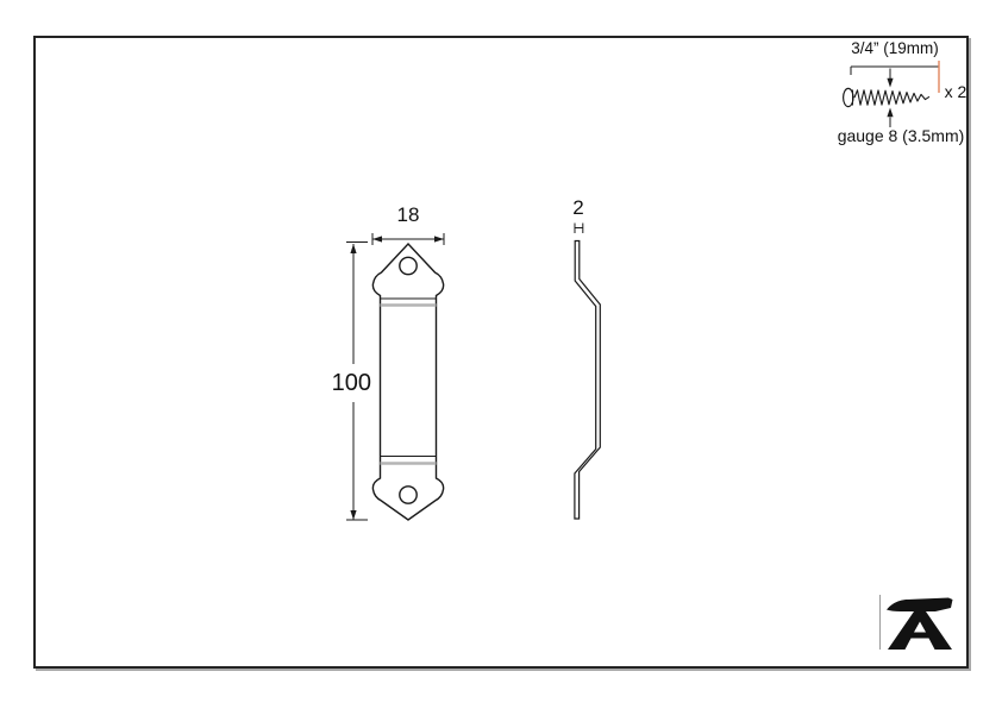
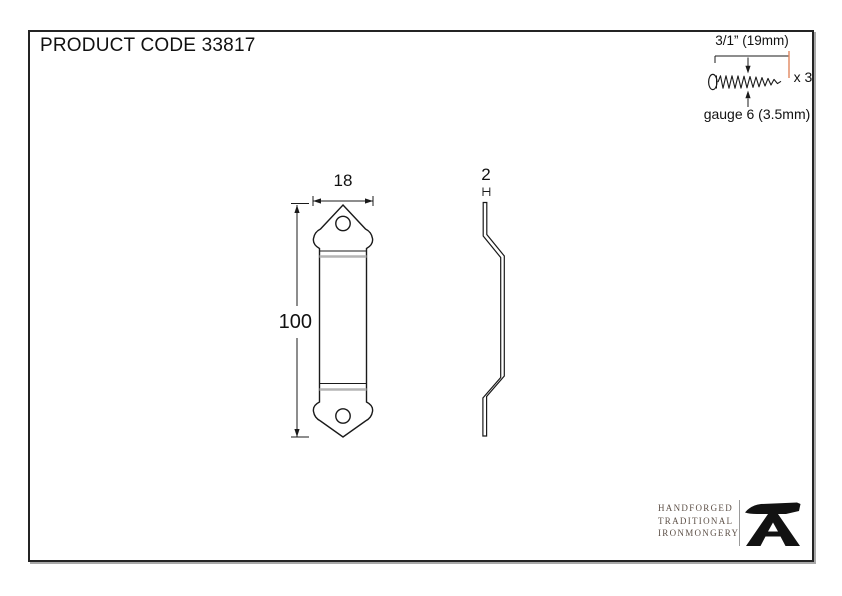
+ PRODUCT CODE 33817
- 3/4” (19mm)
+ 3/1” (19mm)
- x 2
+ x 3
- gauge 8 (3.5mm)
+ gauge 6 (3.5mm)
  18
  100
  2
+ HANDFORGED
+ TRADITIONAL
+ IRONMONGERY
